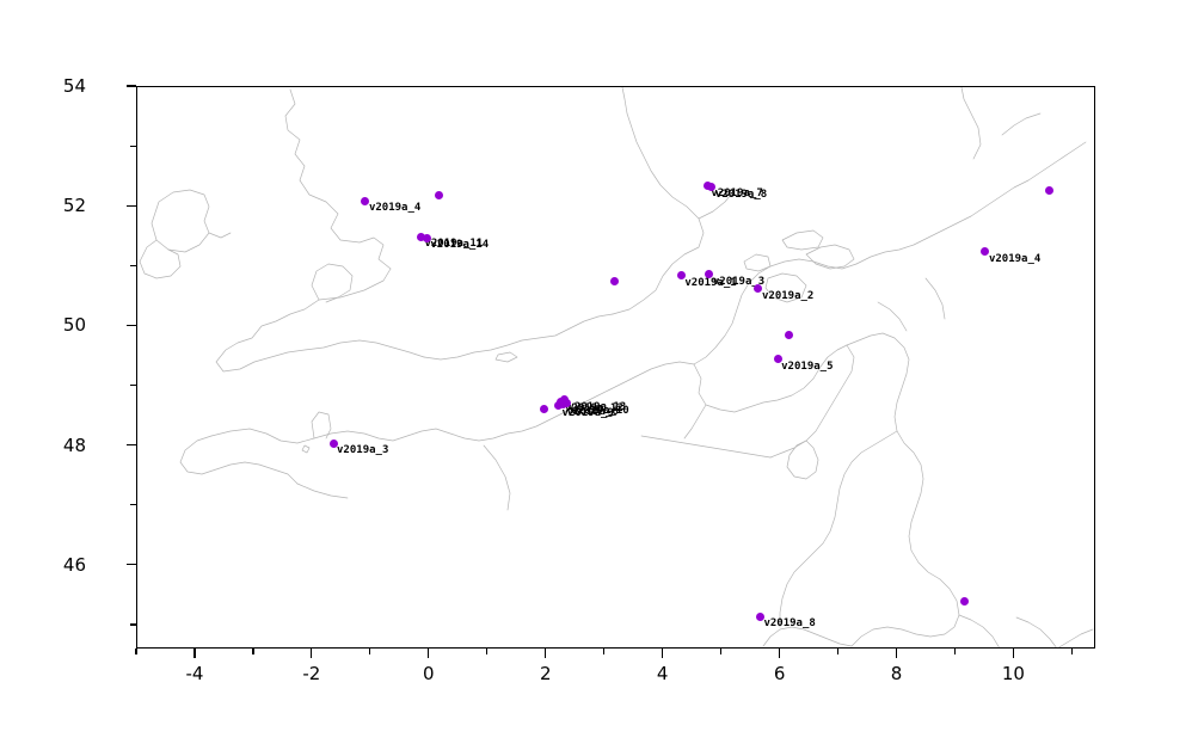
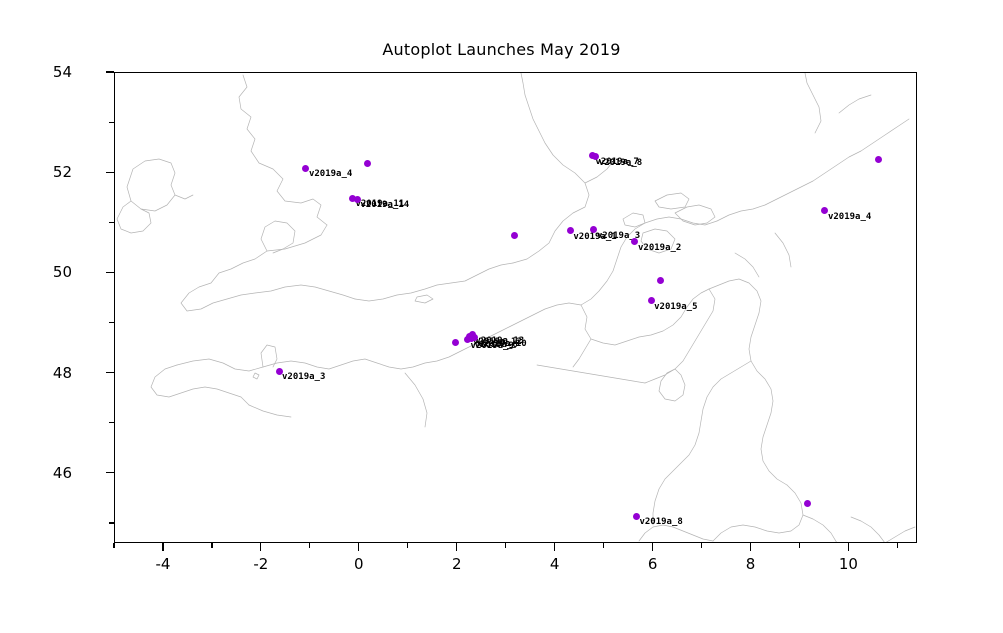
+ Autoplot Launches May 2019
  v2019a_4
  v2019a_11
  v2019a_14
  v2019a_7
  v2019a_8
  v2019a_4
  v2019a_1
  v2019a_3
  v2019a_2
  v2019a_5
  v2019a_12
  v2019a_13
  v2019a_10
  v2019a_9
  v2019a_6
  v2019a_3
  v2019a_8
  46
  48
  50
  52
  54
  -4
  -2
  0
  2
  4
  6
  8
  10
